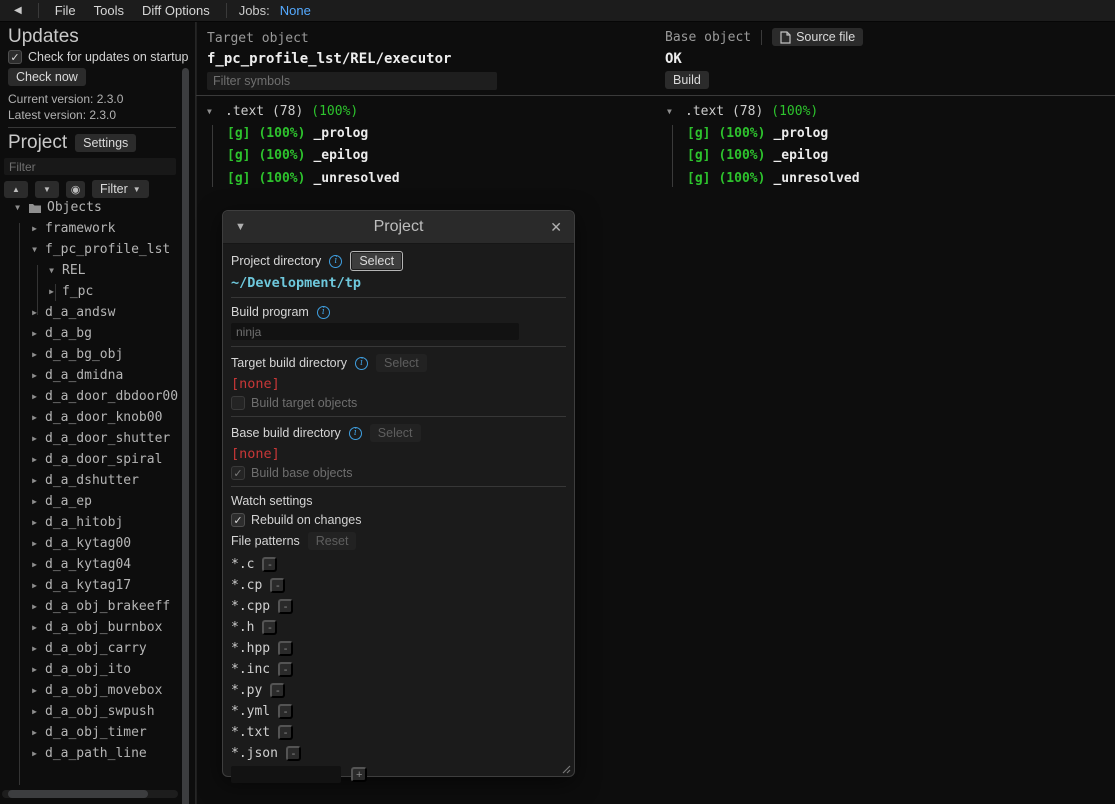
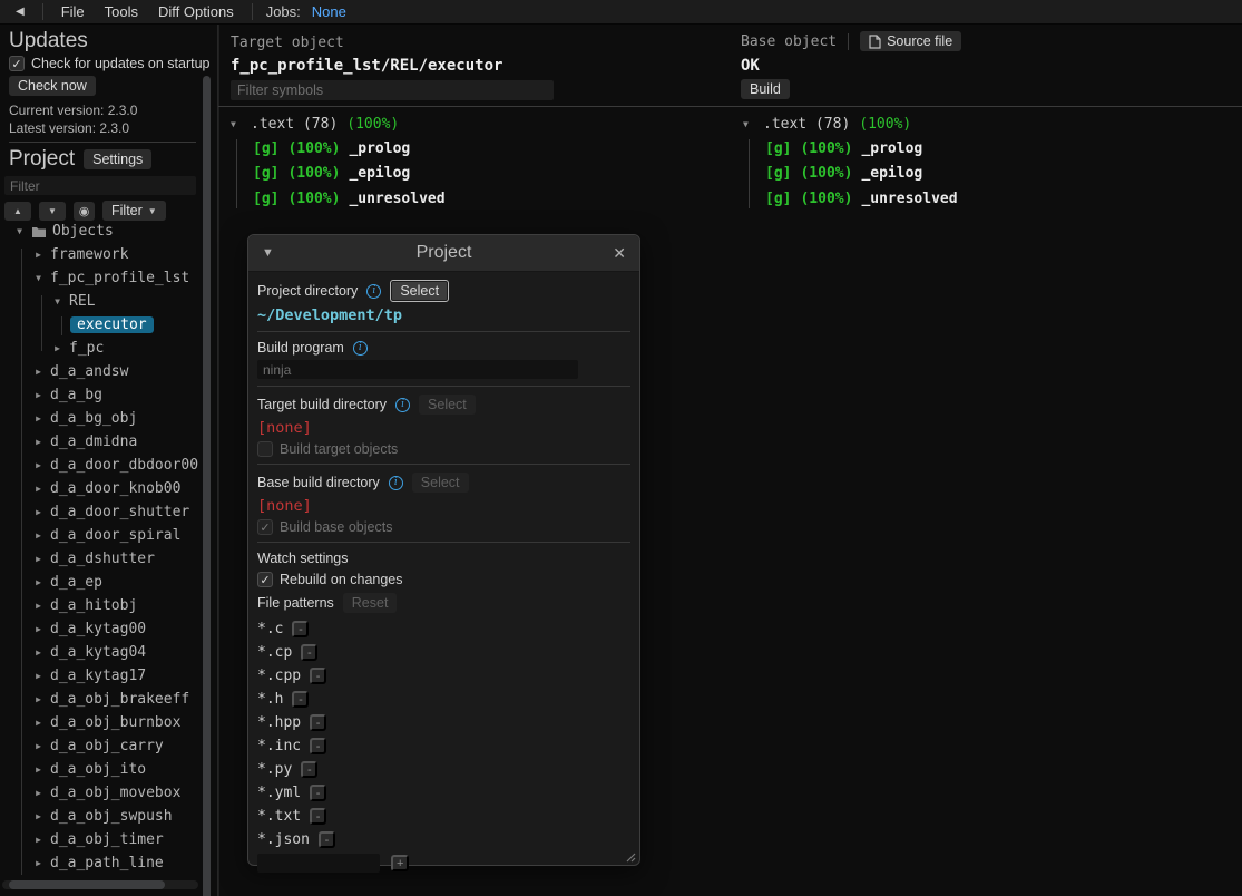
  ◀
  File
  Tools
  Diff Options
  Jobs:
  None
  Updates
  ✓
  Check for updates on startup
  Check now
  Current version: 2.3.0
  Latest version: 2.3.0
  Project
  Settings
  Filter
  ▲
  ▼
  ◉
  Filter
  ▼
  ▼
  Objects
  ▶
  framework
  ▼
  f_pc_profile_lst
  ▼
  REL
+ executor
  ▶
  f_pc
  ▶
  d_a_andsw
  ▶
  d_a_bg
  ▶
  d_a_bg_obj
  ▶
  d_a_dmidna
  ▶
  d_a_door_dbdoor00
  ▶
  d_a_door_knob00
  ▶
  d_a_door_shutter
  ▶
  d_a_door_spiral
  ▶
  d_a_dshutter
  ▶
  d_a_ep
  ▶
  d_a_hitobj
  ▶
  d_a_kytag00
  ▶
  d_a_kytag04
  ▶
  d_a_kytag17
  ▶
  d_a_obj_brakeeff
  ▶
  d_a_obj_burnbox
  ▶
  d_a_obj_carry
  ▶
  d_a_obj_ito
  ▶
  d_a_obj_movebox
  ▶
  d_a_obj_swpush
  ▶
  d_a_obj_timer
  ▶
  d_a_path_line
  Target object
  f_pc_profile_lst/REL/executor
  Filter symbols
  Base object
  Source file
  OK
  Build
  ▼
  .text (78)
  (100%)
  [g]
  (100%)
  _prolog
  [g]
  (100%)
  _epilog
  [g]
  (100%)
  _unresolved
  ▼
  .text (78)
  (100%)
  [g]
  (100%)
  _prolog
  [g]
  (100%)
  _epilog
  [g]
  (100%)
  _unresolved
  ▼
  Project
  ✕
  Project directory
  i
  Select
  ~/Development/tp
  Build program
  i
  ninja
  Target build directory
  i
  Select
  [none]
  Build target objects
  Base build directory
  i
  Select
  [none]
  ✓
  Build base objects
  Watch settings
  ✓
  Rebuild on changes
  File patterns
  Reset
  *.c
  -
  *.cp
  -
  *.cpp
  -
  *.h
  -
  *.hpp
  -
  *.inc
  -
  *.py
  -
  *.yml
  -
  *.txt
  -
  *.json
  -
  +
